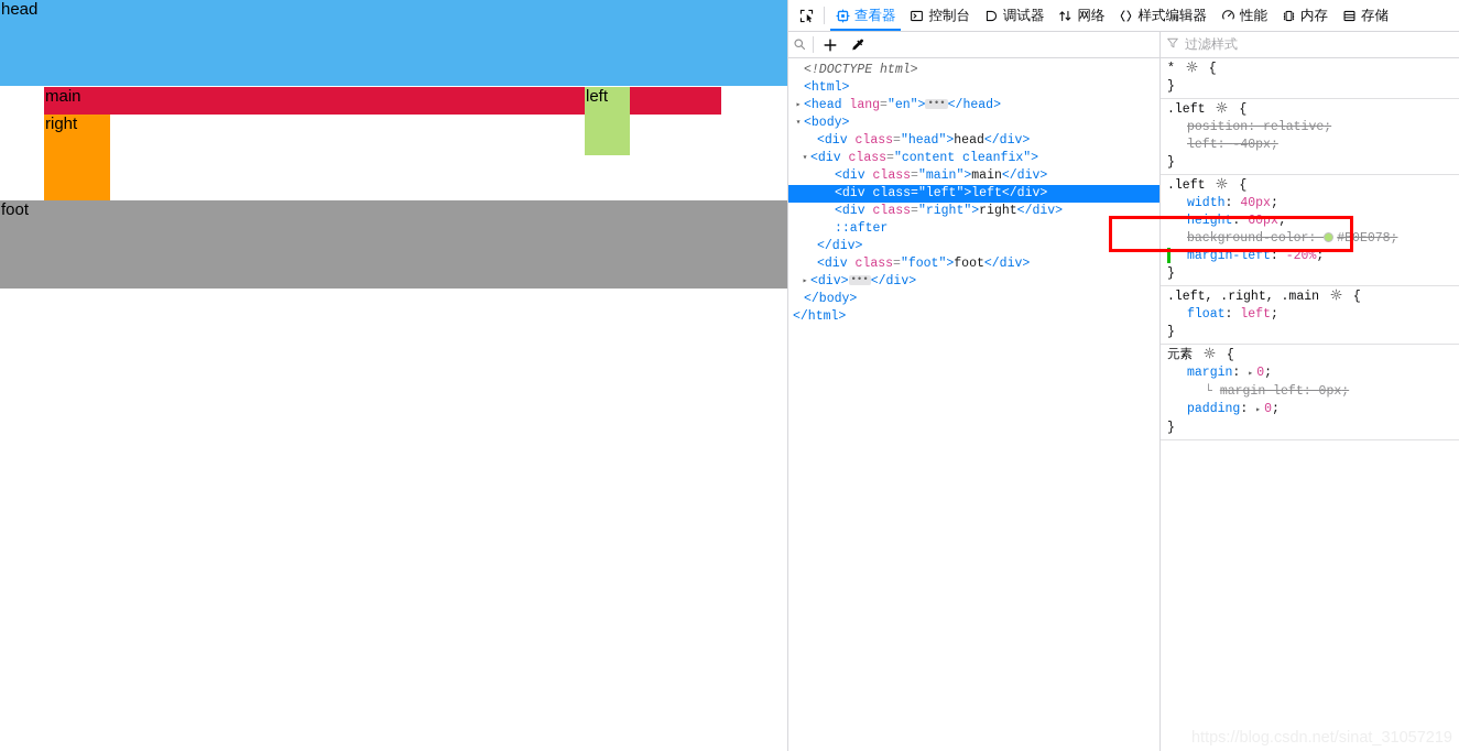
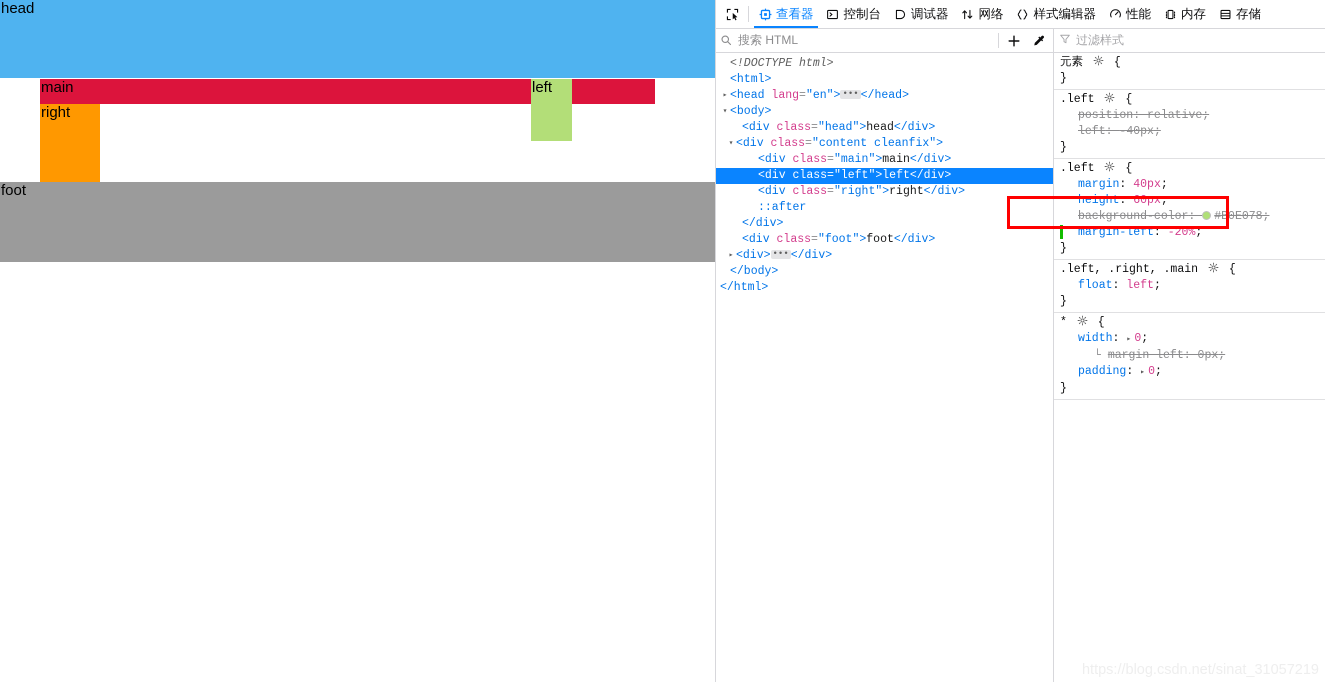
  head
  main
  left
  right
  foot
  查看器
  控制台
  调试器
  网络
  样式编辑器
  性能
  内存
  存储
+ 搜索 HTML
  <!DOCTYPE html>
  <html>
  ▸ <head lang="en"> ••• </head>
  ▾ <body>
  <div class="head">head</div>
  ▾ <div class="content cleanfix">
  <div class="main">main</div>
  <div class="left">left</div>
  <div class="right">right</div>
  ::after
  </div>
  <div class="foot">foot</div>
  ▸ <div> ••• </div>
  </body>
  </html>
  过滤样式
- * {
+ 元素 {
  }
  .left {
  position: relative;
  left: -40px;
  }
  .left {
- width: 40px;
+ margin: 40px;
  height: 60px;
  background-color: #B0E078;
  margin-left: -20%;
  }
  .left, .right, .main {
  float: left;
  }
- 元素 {
+ * {
- margin: ▸ 0;
+ width: ▸ 0;
  └ margin left: 0px;
  padding: ▸ 0;
  }
